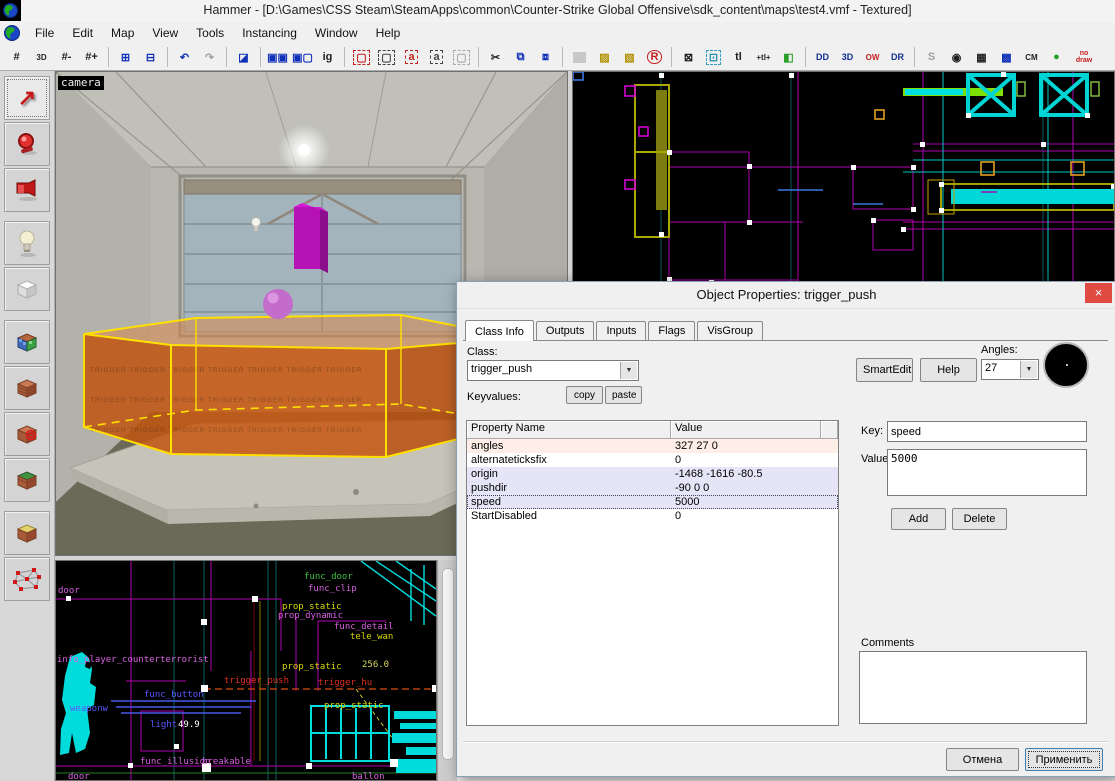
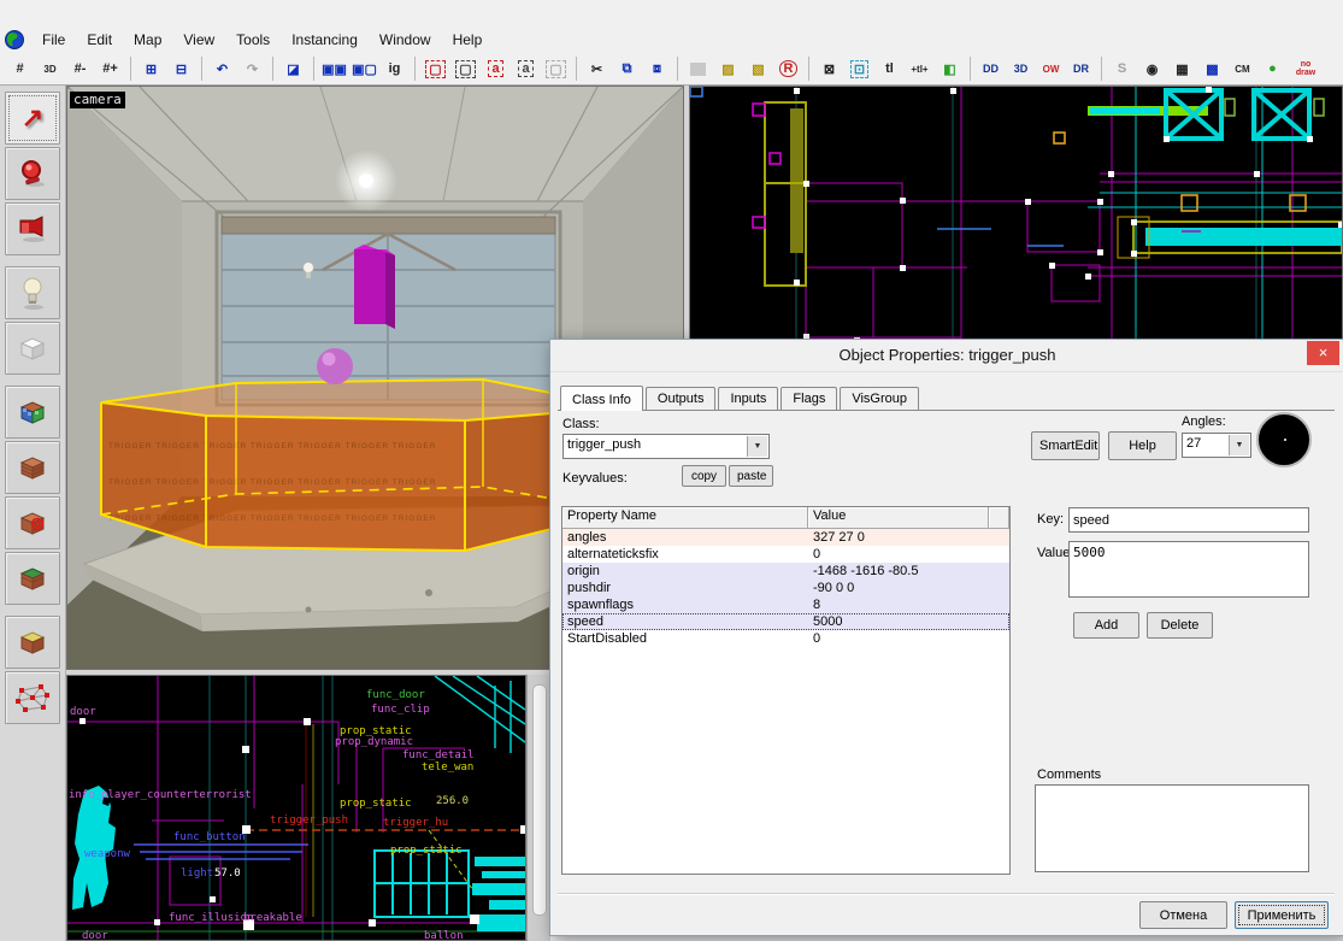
- Hammer - [D:\Games\CSS Steam\SteamApps\common\Counter-Strike Global Offensive\sdk_content\maps\test4.vmf - Textured]
  File
  Edit
  Map
  View
  Tools
  Instancing
  Window
  Help
  #
  3D
  #-
  #+
  ⊞
  ⊟
  ↶
  ↷
  ◪
  ▣▣
  ▣▢
  ig
  ▢
  ▢
  a
  a
  ▢
  ✂
  ⧉
  ⧈
  ▨
  ▧
  R
  ⊠
  ⊡
  tl
  +tl+
  ◧
  DD
  3D
  OW
  DR
  S
  ◉
  ▦
  ▩
  CM
  ●
  ↗
  camera
  door
  func_door
  func_clip
  prop_static
  prop_dynamic
  func_detail
  tele_wan
  info_player_counterterrorist
  prop_static
  256.0
  trigger_push
  trigger_hu
  func_button
  weaponw
  prop_static
  light
- 49.9
+ 57.0
  func_illusion
  breakable
  ballon
  door
  Object Properties: trigger_push
  ×
  Class Info
  Outputs
  Inputs
  Flags
  VisGroup
  Class:
  trigger_push
  SmartEdit
  Help
  Angles:
  27
  Keyvalues:
  copy
  paste
  Property Name
  Value
  angles
  327 27 0
  alternateticksfix
  0
  origin
  -1468 -1616 -80.5
  pushdir
  -90 0 0
+ spawnflags
+ 8
  speed
  5000
  StartDisabled
  0
  Key:
  speed
  Value
  5000
  Add
  Delete
  Comments
  Отмена
  Применить
